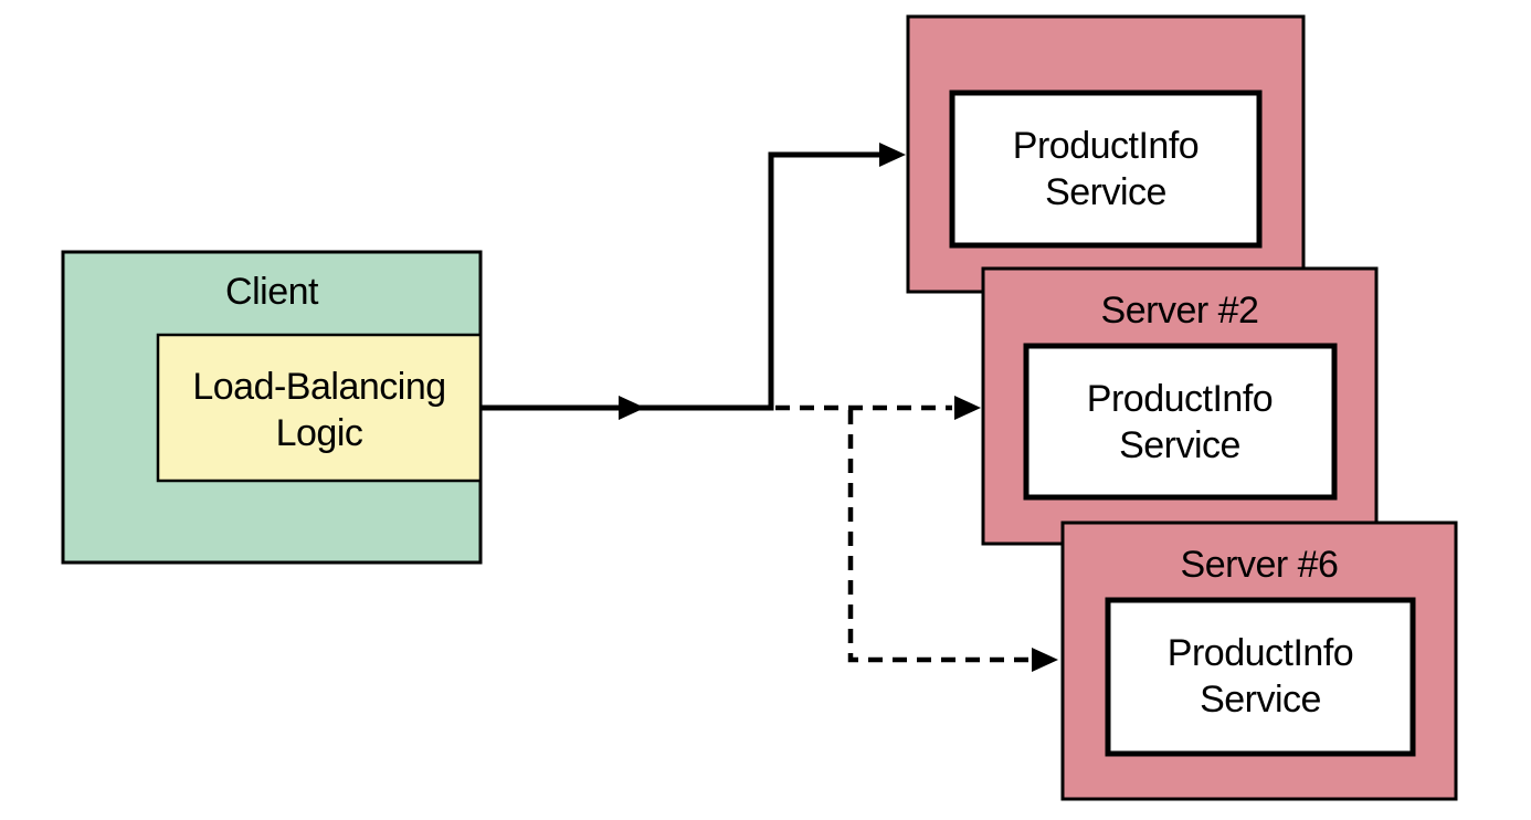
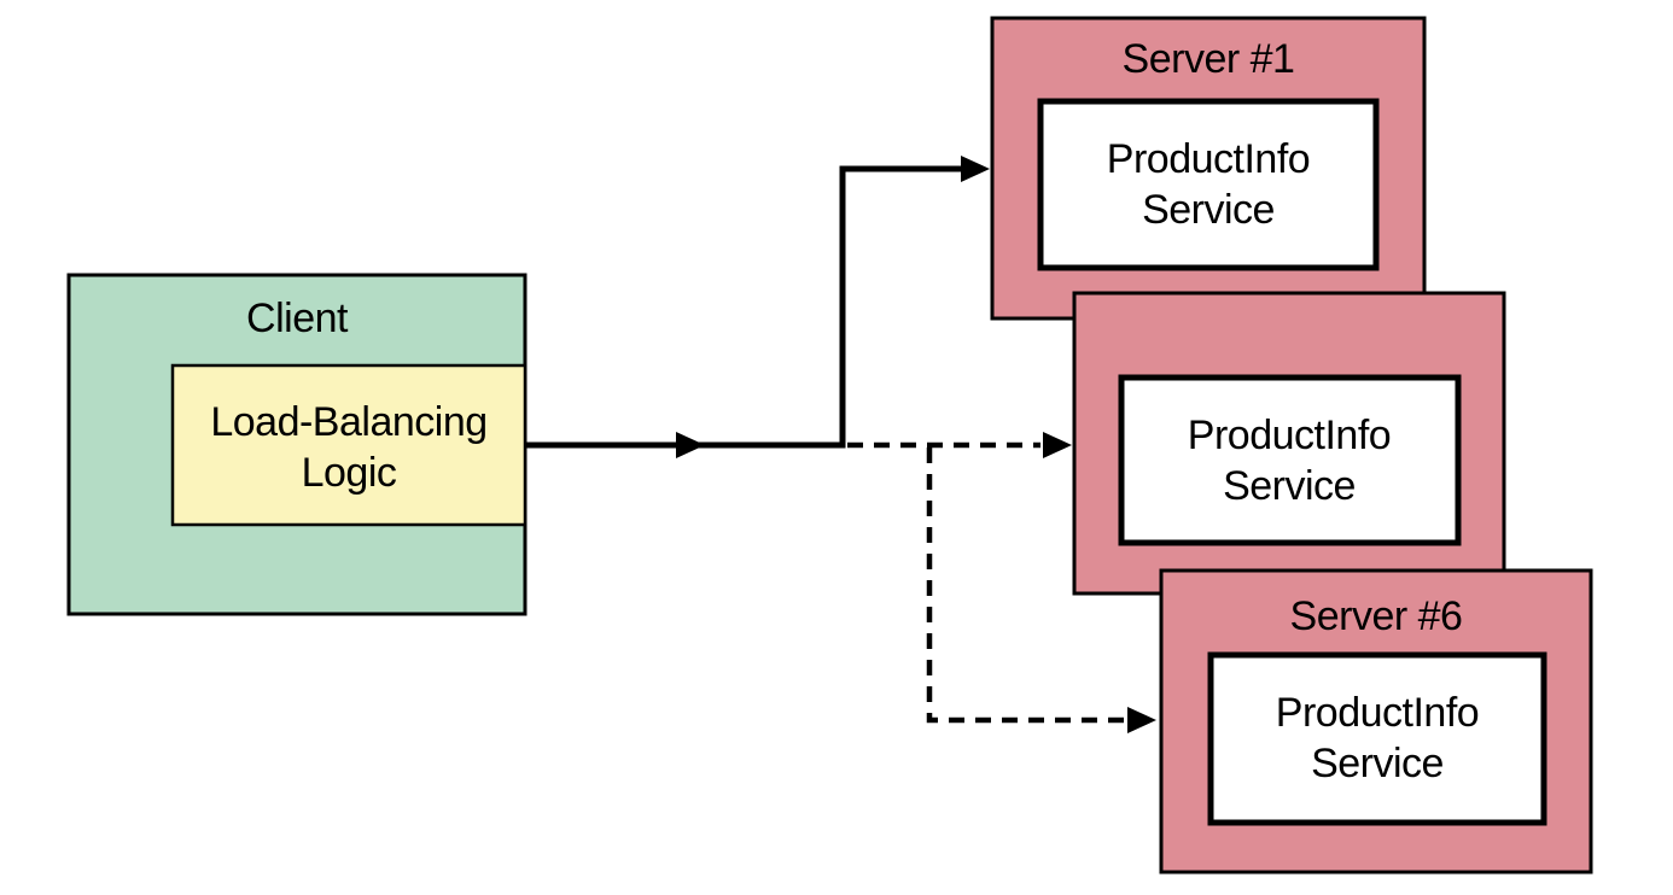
  Client
  Load-Balancing
  Logic
+ Server #1
  ProductInfo
  Service
- Server #2
  ProductInfo
  Service
  Server #6
  ProductInfo
  Service
